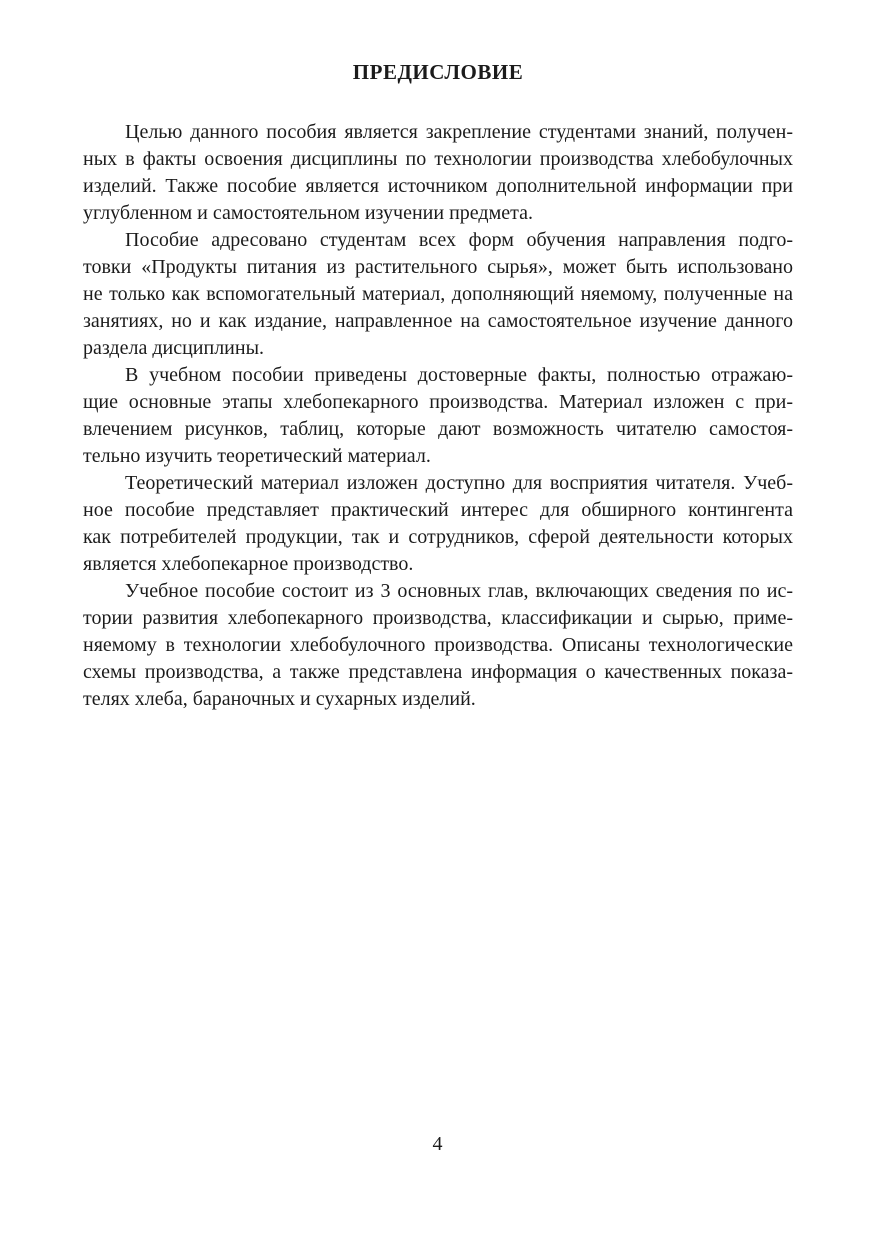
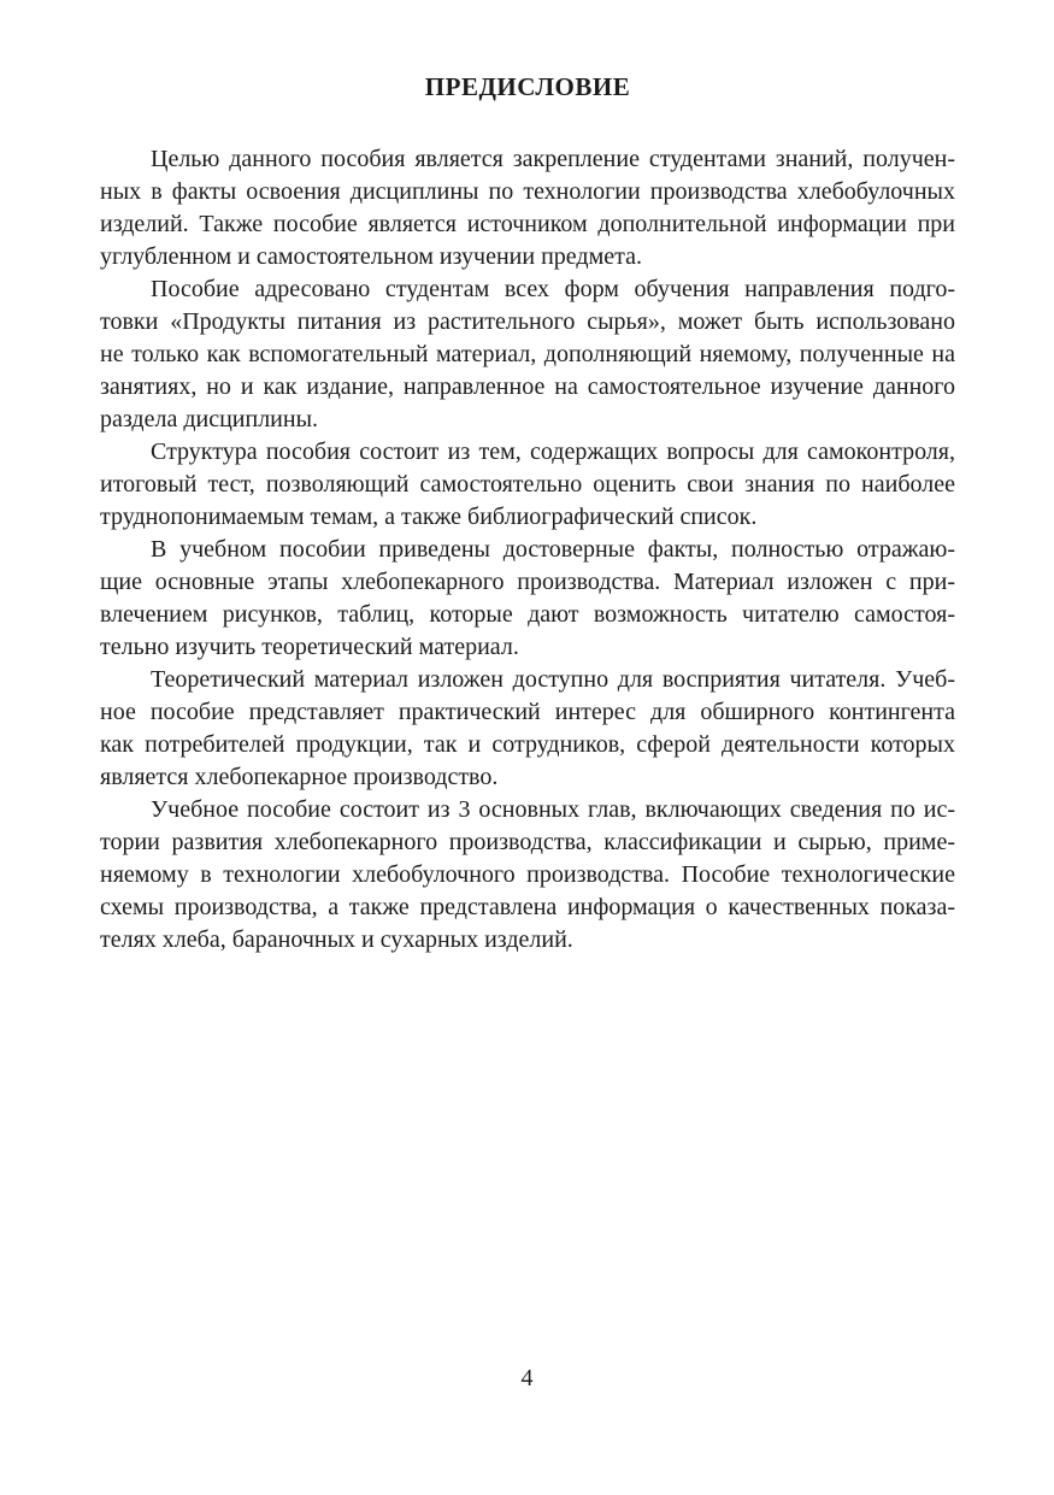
  ПРЕДИСЛОВИЕ
  Целью данного пособия является закрепление студентами знаний, получен-
  ных в факты освоения дисциплины по технологии производства хлебобулочных
  изделий. Также пособие является источником дополнительной информации при
  углубленном и самостоятельном изучении предмета.
  Пособие адресовано студентам всех форм обучения направления подго-
  товки «Продукты питания из растительного сырья», может быть использовано
  не только как вспомогательный материал, дополняющий няемому, полученные на
  занятиях, но и как издание, направленное на самостоятельное изучение данного
  раздела дисциплины.
+ Структура пособия состоит из тем, содержащих вопросы для самоконтроля,
+ итоговый тест, позволяющий самостоятельно оценить свои знания по наиболее
+ труднопонимаемым темам, а также библиографический список.
  В учебном пособии приведены достоверные факты, полностью отражаю-
  щие основные этапы хлебопекарного производства. Материал изложен с при-
  влечением рисунков, таблиц, которые дают возможность читателю самостоя-
  тельно изучить теоретический материал.
  Теоретический материал изложен доступно для восприятия читателя. Учеб-
  ное пособие представляет практический интерес для обширного контингента
  как потребителей продукции, так и сотрудников, сферой деятельности которых
  является хлебопекарное производство.
  Учебное пособие состоит из 3 основных глав, включающих сведения по ис-
  тории развития хлебопекарного производства, классификации и сырью, приме-
- няемому в технологии хлебобулочного производства. Описаны технологические
+ няемому в технологии хлебобулочного производства. Пособие технологические
  схемы производства, а также представлена информация о качественных показа-
  телях хлеба, бараночных и сухарных изделий.
  4
